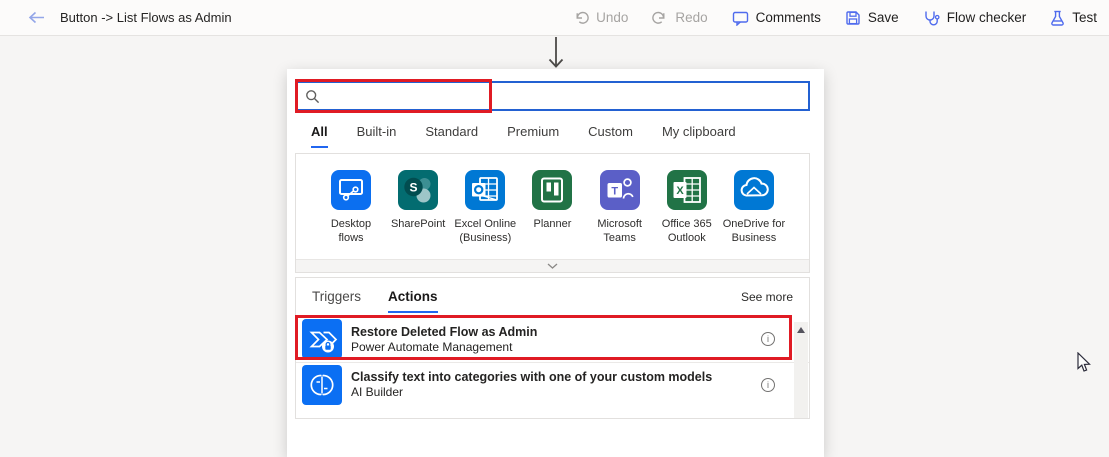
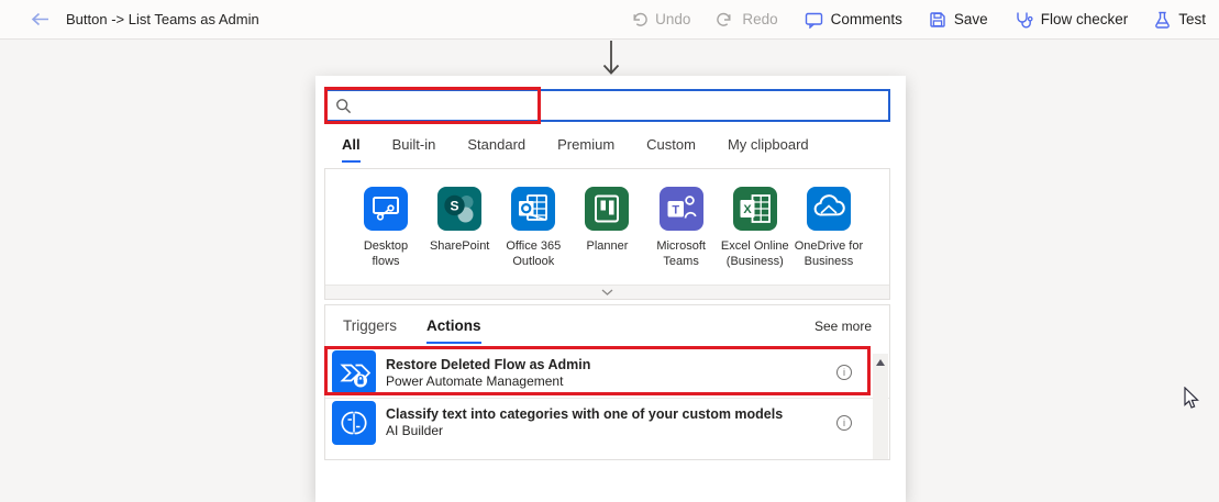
- Button -> List Flows as Admin
+ Button -> List Teams as Admin
  Undo
  Redo
  Comments
  Save
  Flow checker
  Test
  All
  Built-in
  Standard
  Premium
  Custom
  My clipboard
  Desktop flows
  S
  SharePoint
- Excel Online (Business)
+ Office 365 Outlook
  Planner
  T
  Microsoft Teams
  X
- Office 365 Outlook
+ Excel Online (Business)
  OneDrive for Business
  Triggers
  Actions
  See more
  Restore Deleted Flow as Admin
  Power Automate Management
  i
  Classify text into categories with one of your custom models
  AI Builder
  i
